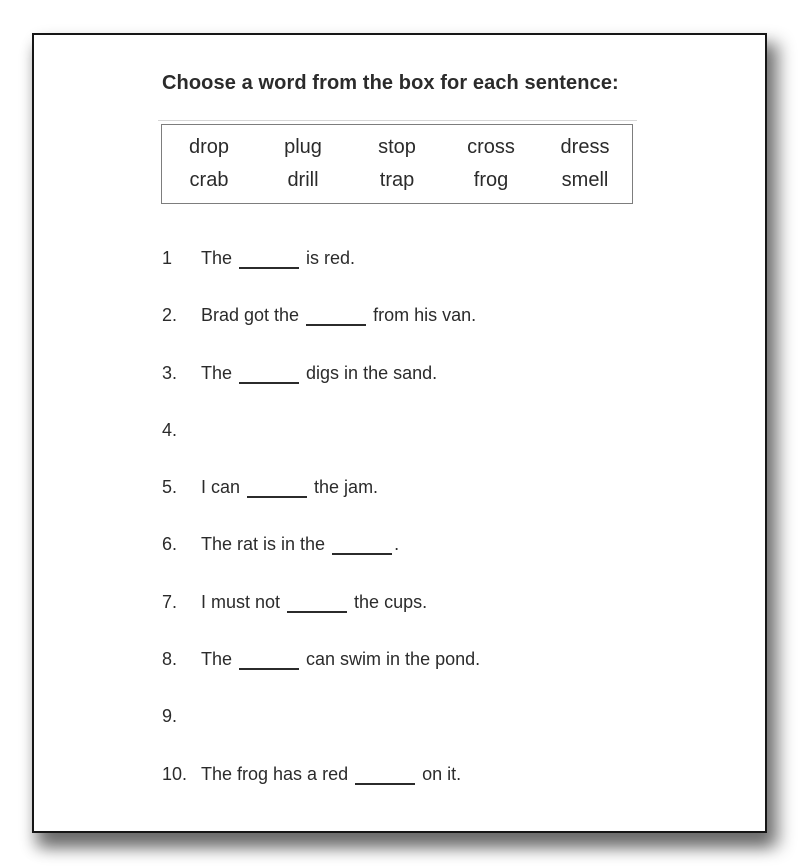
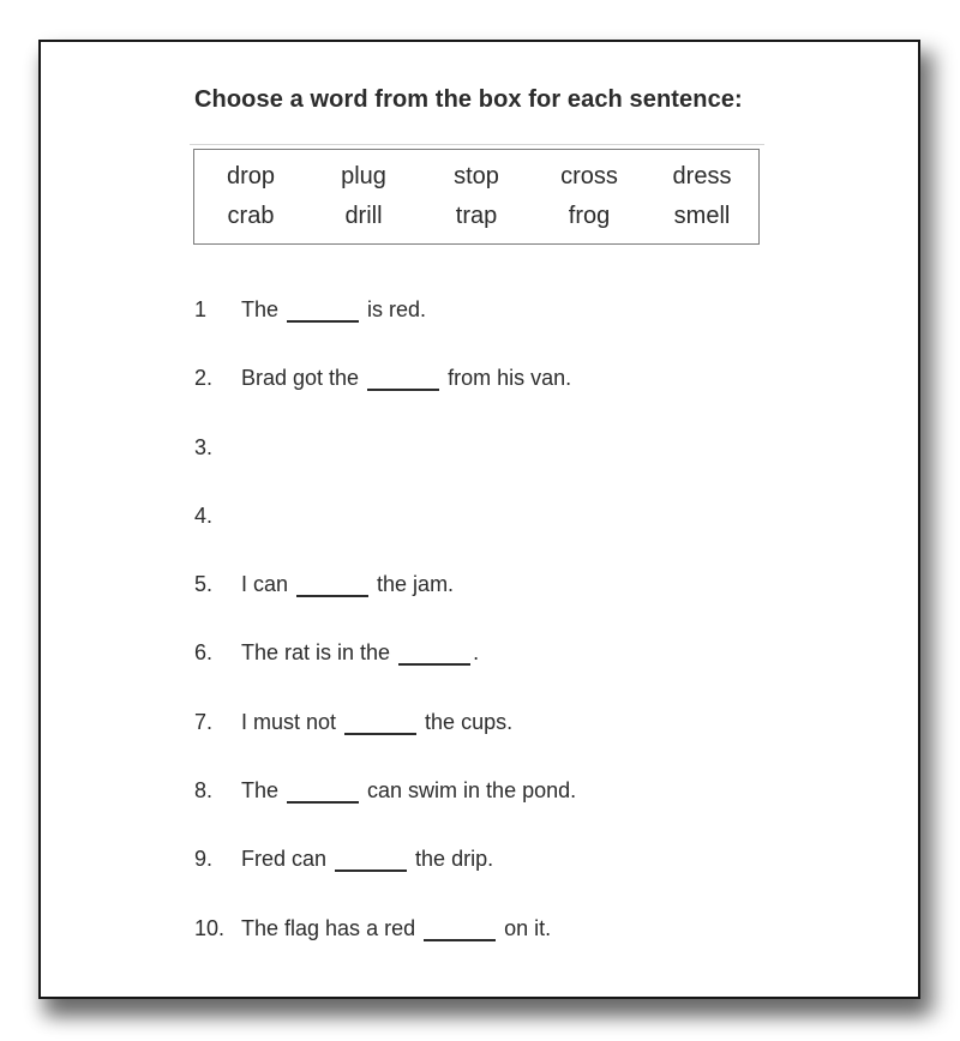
  Choose a word from the box for each sentence:
  drop
  plug
  stop
  cross
  dress
  crab
  drill
  trap
  frog
  smell
  1
  The is red.
  2.
  Brad got the from his van.
  3.
- The digs in the sand.
  4.
  5.
  I can the jam.
  6.
  The rat is in the .
  7.
  I must not the cups.
  8.
  The can swim in the pond.
  9.
+ Fred can the drip.
  10.
- The frog has a red on it.
+ The flag has a red on it.
